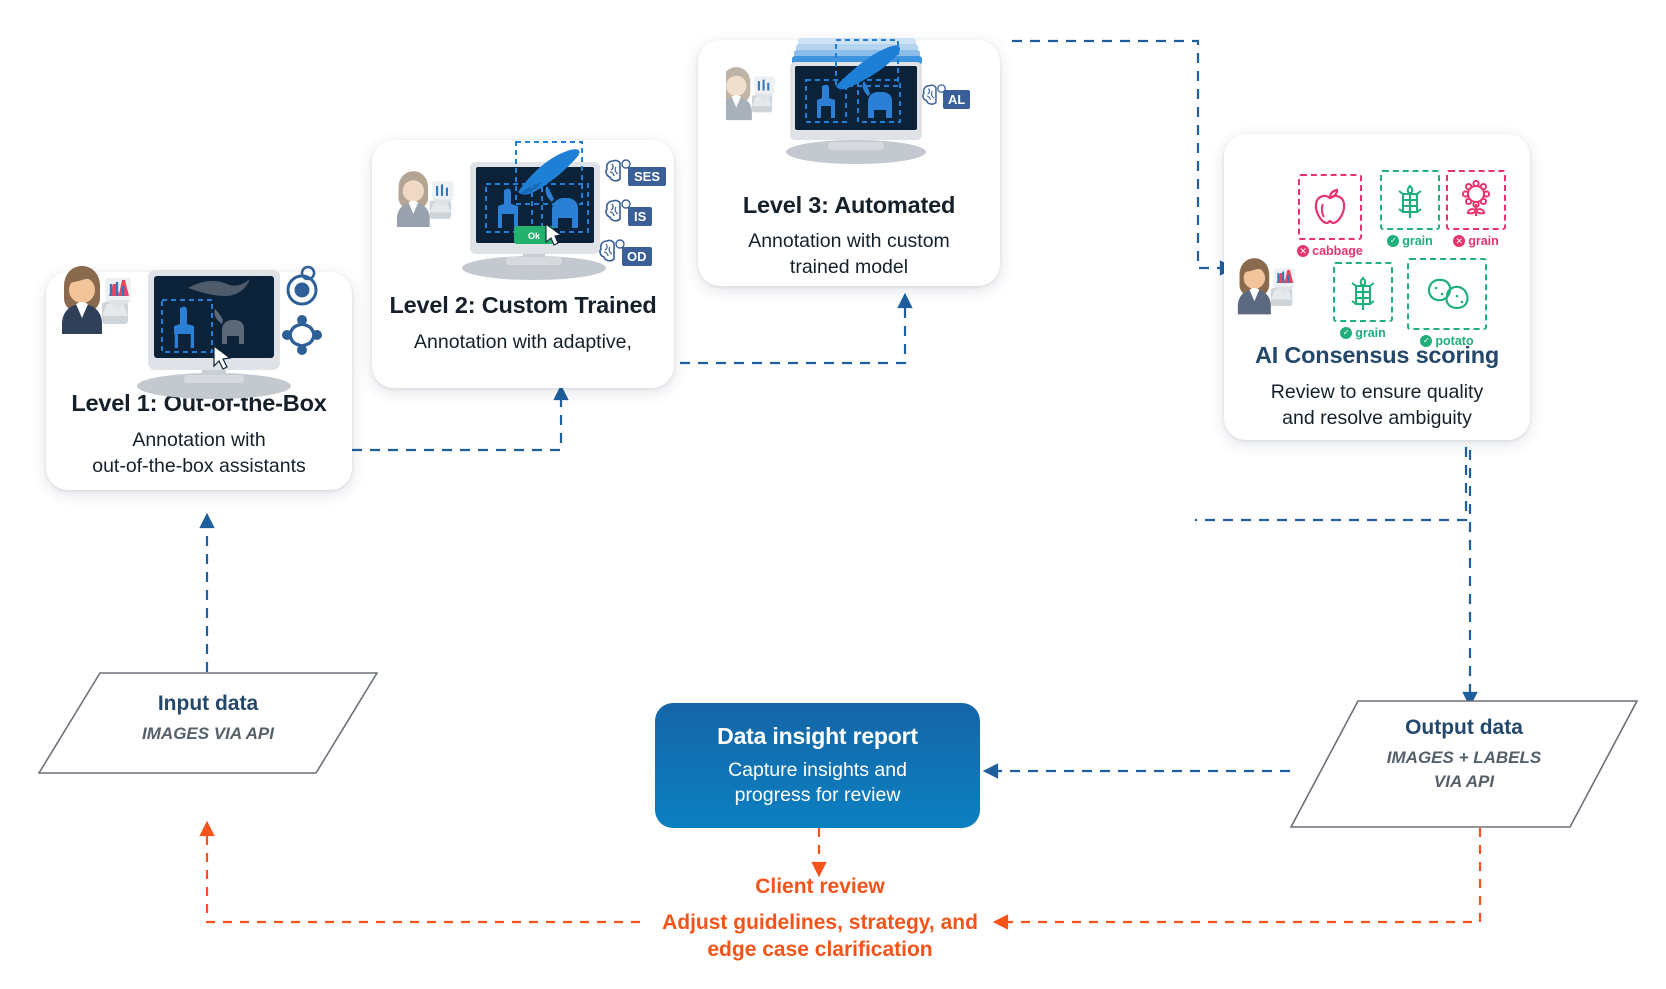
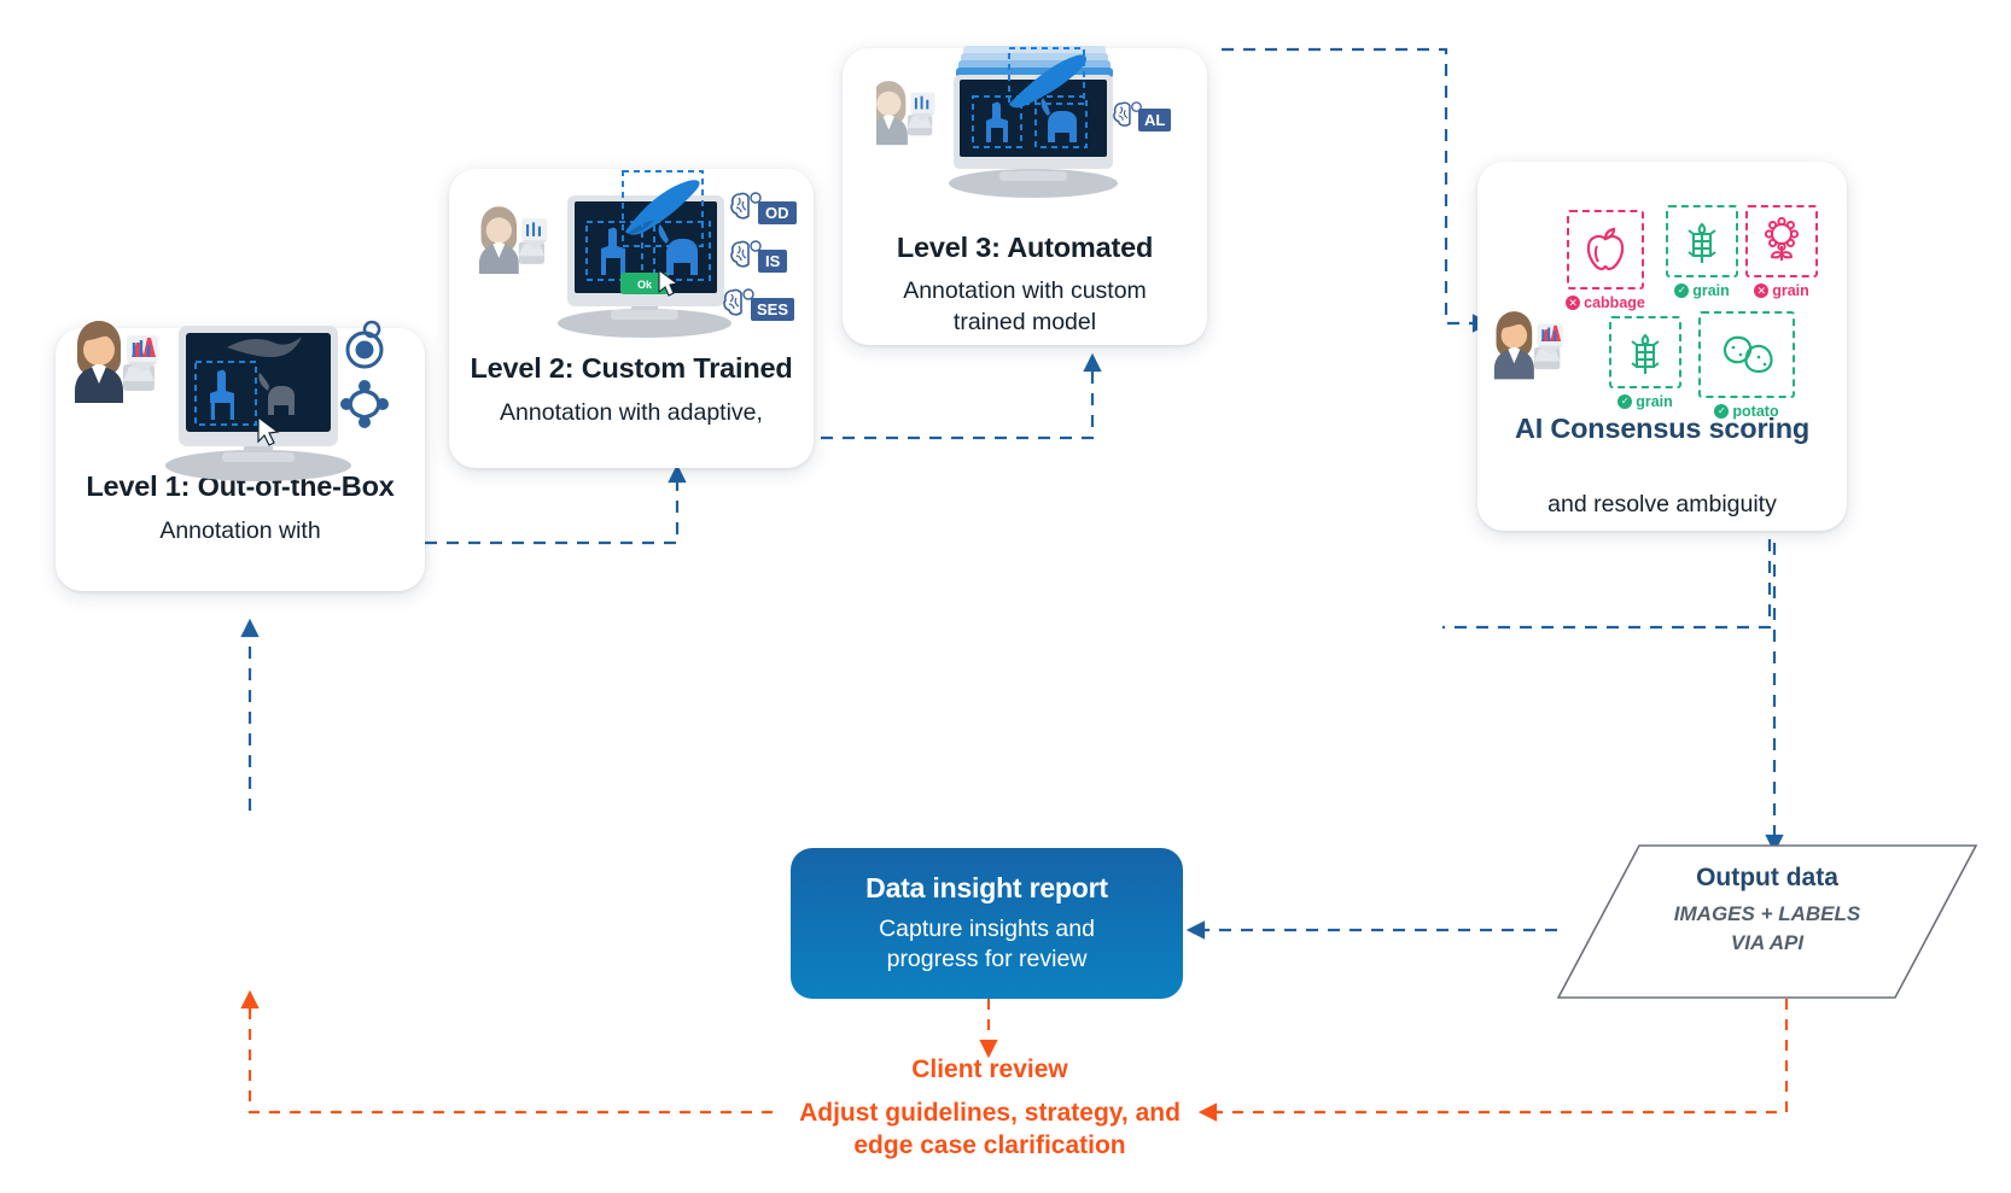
  Level 1: Out-of-the-Box
  Annotation with
- out-of-the-box assistants
  Level 2: Custom Trained
  Annotation with adaptive,
  Ok
- SES
+ OD
  IS
- OD
+ SES
  Level 3: Automated
  Annotation with custom
  trained model
  AL
  AI Consensus scoring
- Review to ensure quality
  and resolve ambiguity
  ✕
  cabbage
  ✓
  grain
  ✕
  grain
  ✓
  grain
  ✓
  potato
- Input data
- IMAGES VIA API
  Data insight report
  Capture insights and
  progress for review
  Output data
  IMAGES + LABELS
  VIA API
  Client review
  Adjust guidelines, strategy, and
  edge case clarification
